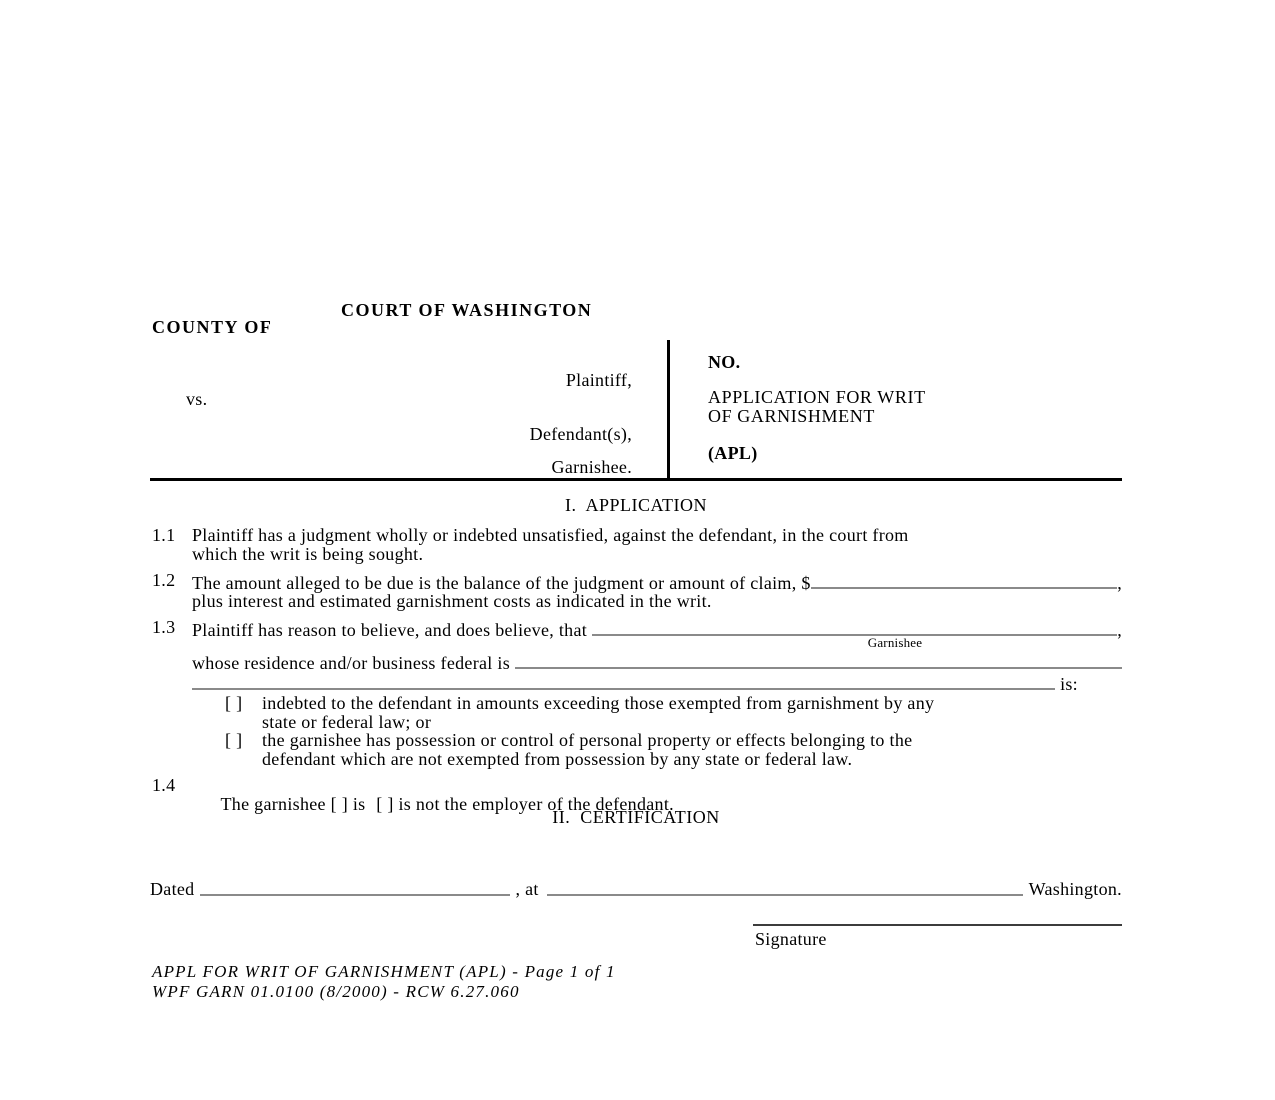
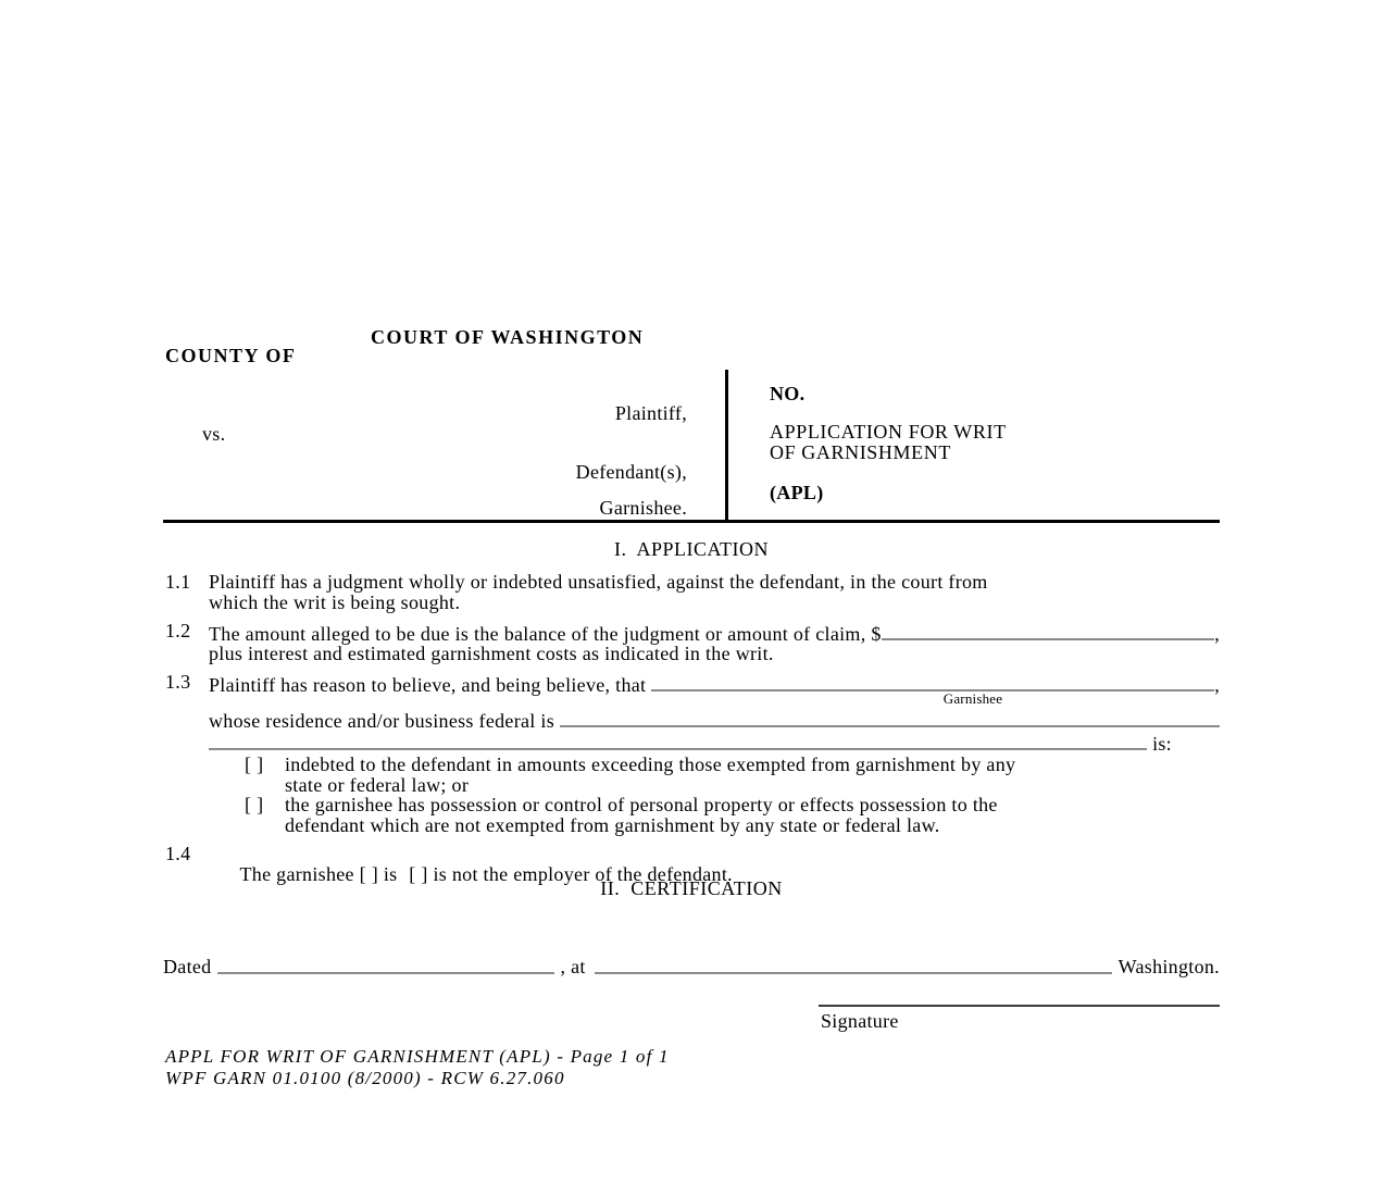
  COURT OF WASHINGTON
  COUNTY OF
  Plaintiff,
  vs.
  Defendant(s),
  Garnishee.
  NO.
  APPLICATION FOR WRIT
  OF GARNISHMENT
  (APL)
  I. APPLICATION
  1.1
  Plaintiff has a judgment wholly or indebted unsatisfied, against the defendant, in the court from
  which the writ is being sought.
  1.2
  The amount alleged to be due is the balance of the judgment or amount of claim, $
  ,
  plus interest and estimated garnishment costs as indicated in the writ.
  1.3
- Plaintiff has reason to believe, and does believe, that
+ Plaintiff has reason to believe, and being believe, that
  ,
  whose residence and/or business federal is
  is:
  Garnishee
  [ ]
  indebted to the defendant in amounts exceeding those exempted from garnishment by any
  state or federal law; or
  [ ]
- the garnishee has possession or control of personal property or effects belonging to the
+ the garnishee has possession or control of personal property or effects possession to the
- defendant which are not exempted from possession by any state or federal law.
+ defendant which are not exempted from garnishment by any state or federal law.
  1.4
  The garnishee [ ] is [ ] is not the employer of the defendant.
  II. CERTIFICATION
  Dated
  , at
  Washington.
  Signature
  APPL FOR WRIT OF GARNISHMENT (APL) - Page 1 of 1
  WPF GARN 01.0100 (8/2000) - RCW 6.27.060
